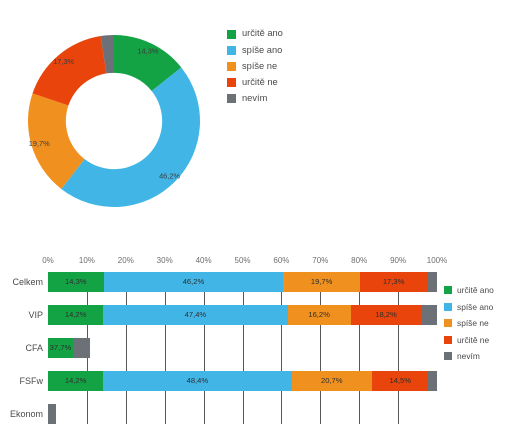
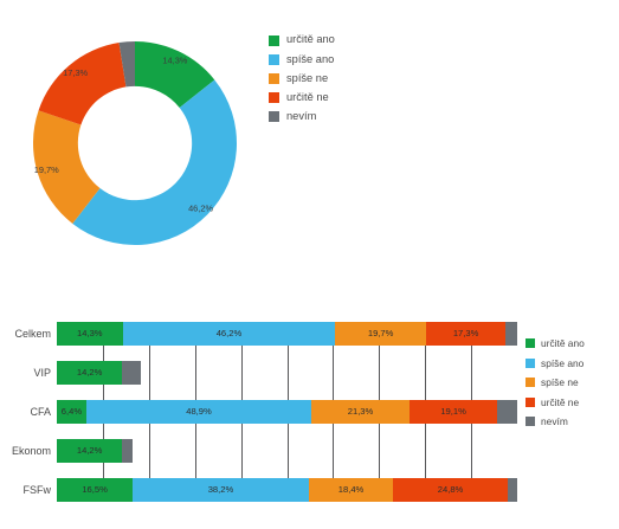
  14,3%
  46,2%
  19,7%
  17,3%
  určitě ano
  spíše ano
  spíše ne
  určitě ne
  nevím
- 0%
- 10%
- 20%
- 30%
- 40%
- 50%
- 60%
- 70%
- 80%
- 90%
- 100%
  Celkem
  14,3%
  46,2%
  19,7%
  17,3%
  VIP
  14,2%
- 47,4%
- 16,2%
- 18,2%
  CFA
- 37,7%
+ 6,4%
+ 48,9%
+ 21,3%
+ 19,1%
- FSFw
+ Ekonom
  14,2%
- 48,4%
- 20,7%
- 14,5%
- Ekonom
+ FSFw
+ 16,5%
+ 38,2%
+ 18,4%
+ 24,8%
  určitě ano
  spíše ano
  spíše ne
  určitě ne
  nevím
